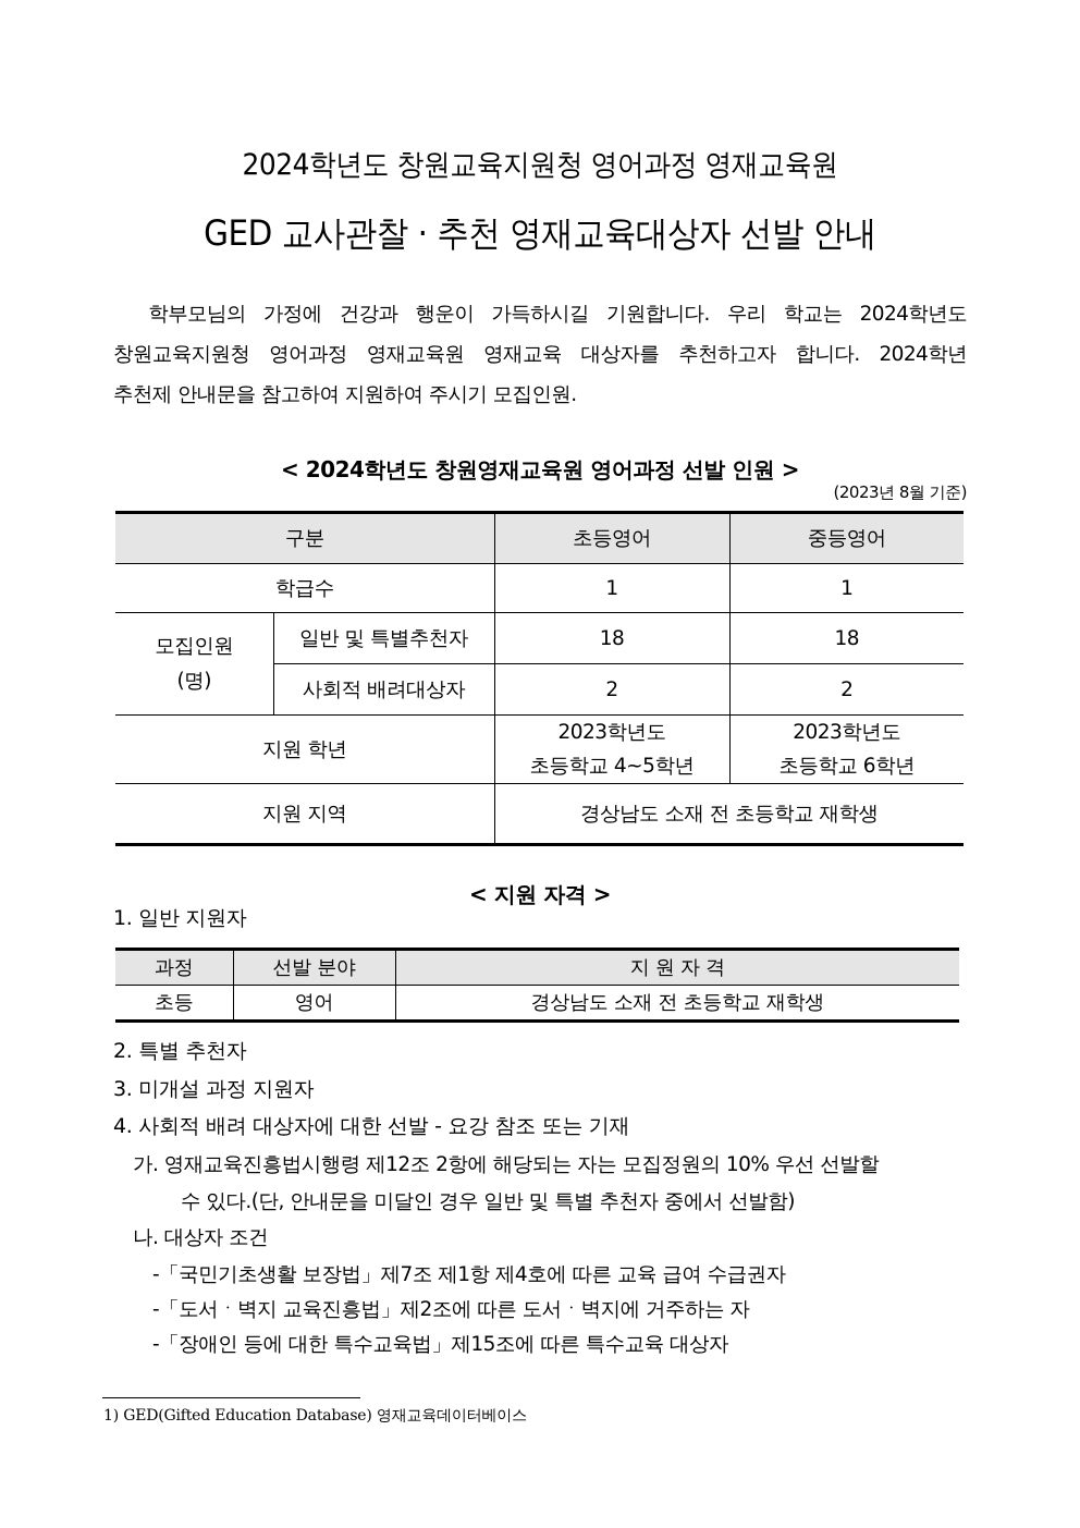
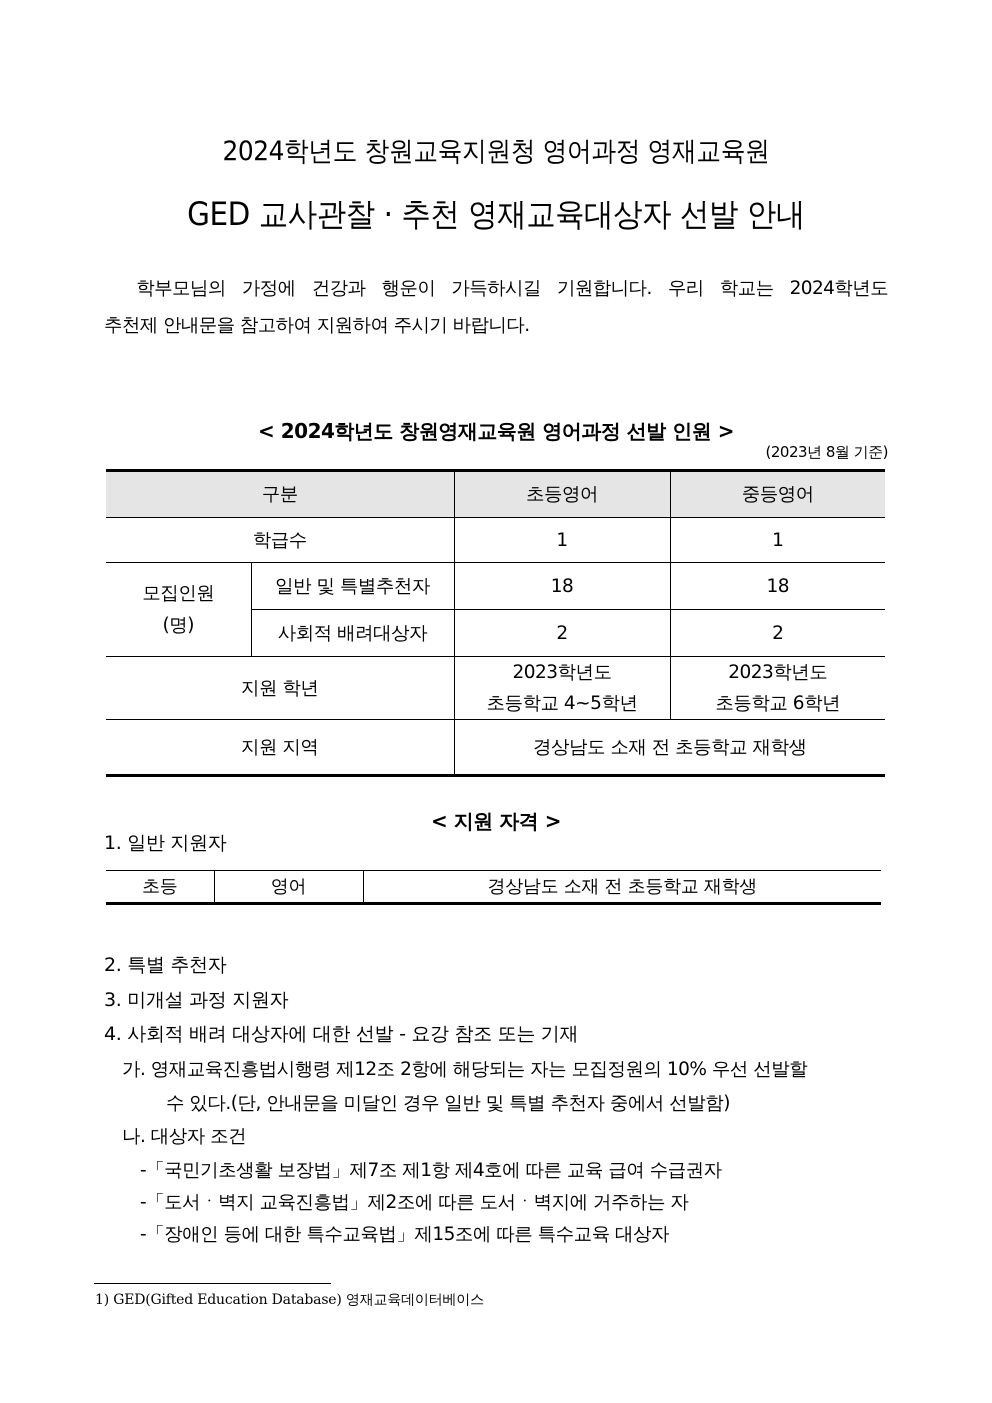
  2024학년도 창원교육지원청 영어과정 영재교육원
  GED 교사관찰 · 추천 영재교육대상자 선발 안내
  학부모님의 가정에 건강과 행운이 가득하시길 기원합니다. 우리 학교는 2024학년도
- 창원교육지원청 영어과정 영재교육원 영재교육 대상자를 추천하고자 합니다. 2024학년
- 추천제 안내문을 참고하여 지원하여 주시기 모집인원.
+ 추천제 안내문을 참고하여 지원하여 주시기 바랍니다.
  < 2024학년도 창원영재교육원 영어과정 선발 인원 >
  (2023년 8월 기준)
  구분	초등영어	중등영어
  학급수	1	1
  모집인원 (명)	일반 및 특별추천자	18	18
  사회적 배려대상자	2	2
  지원 학년	2023학년도 초등학교 4~5학년	2023학년도 초등학교 6학년
  지원 지역	경상남도 소재 전 초등학교 재학생
  < 지원 자격 >
  1. 일반 지원자
- 과정	선발 분야	지 원 자 격
  초등	영어	경상남도 소재 전 초등학교 재학생
  2. 특별 추천자
  3. 미개설 과정 지원자
  4. 사회적 배려 대상자에 대한 선발 - 요강 참조 또는 기재
  가. 영재교육진흥법시행령 제12조 2항에 해당되는 자는 모집정원의 10% 우선 선발할
  수 있다.(단, 안내문을 미달인 경우 일반 및 특별 추천자 중에서 선발함)
  나. 대상자 조건
  -「국민기초생활 보장법」제7조 제1항 제4호에 따른 교육 급여 수급권자
  -「도서ㆍ벽지 교육진흥법」제2조에 따른 도서ㆍ벽지에 거주하는 자
  -「장애인 등에 대한 특수교육법」제15조에 따른 특수교육 대상자
  1) GED(Gifted Education Database) 영재교육데이터베이스
